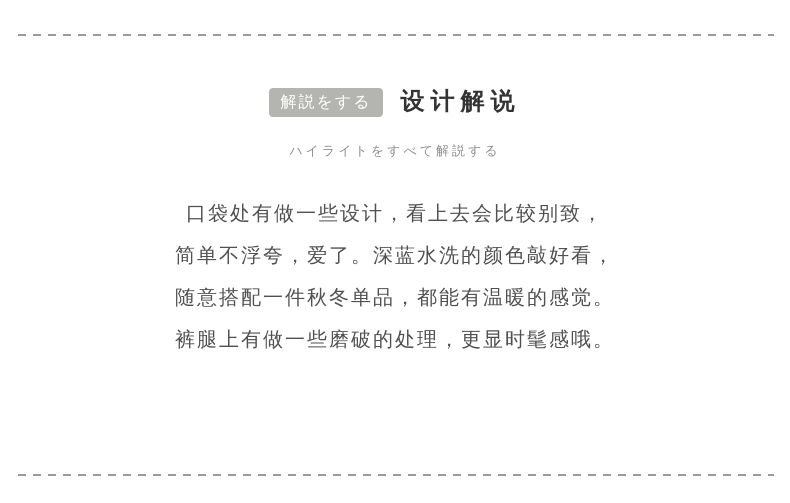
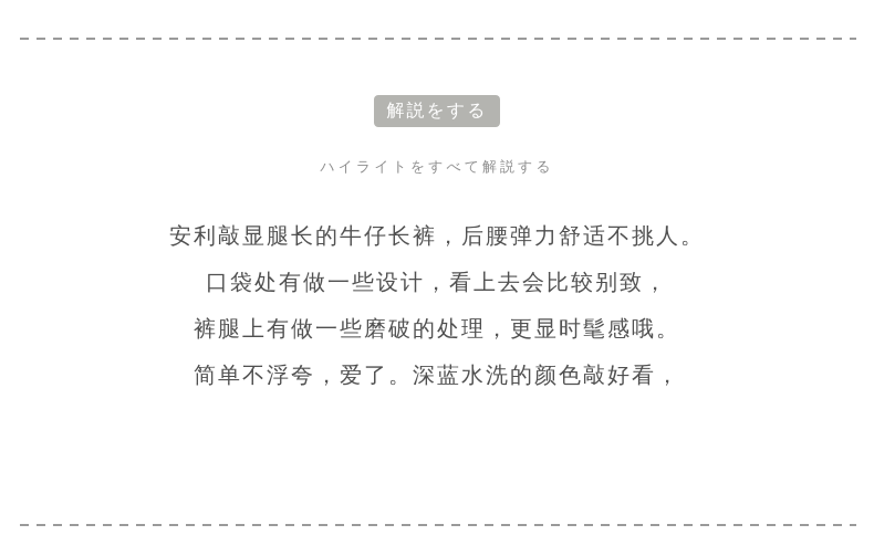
  解説をする
- 设计解说
  ハイライトをすべて解説する
+ 安利敲显腿长的牛仔长裤，后腰弹力舒适不挑人。
  口袋处有做一些设计，看上去会比较别致，
- 简单不浮夸，爱了。深蓝水洗的颜色敲好看，
+ 裤腿上有做一些磨破的处理，更显时髦感哦。
- 随意搭配一件秋冬单品，都能有温暖的感觉。
- 裤腿上有做一些磨破的处理，更显时髦感哦。
+ 简单不浮夸，爱了。深蓝水洗的颜色敲好看，
